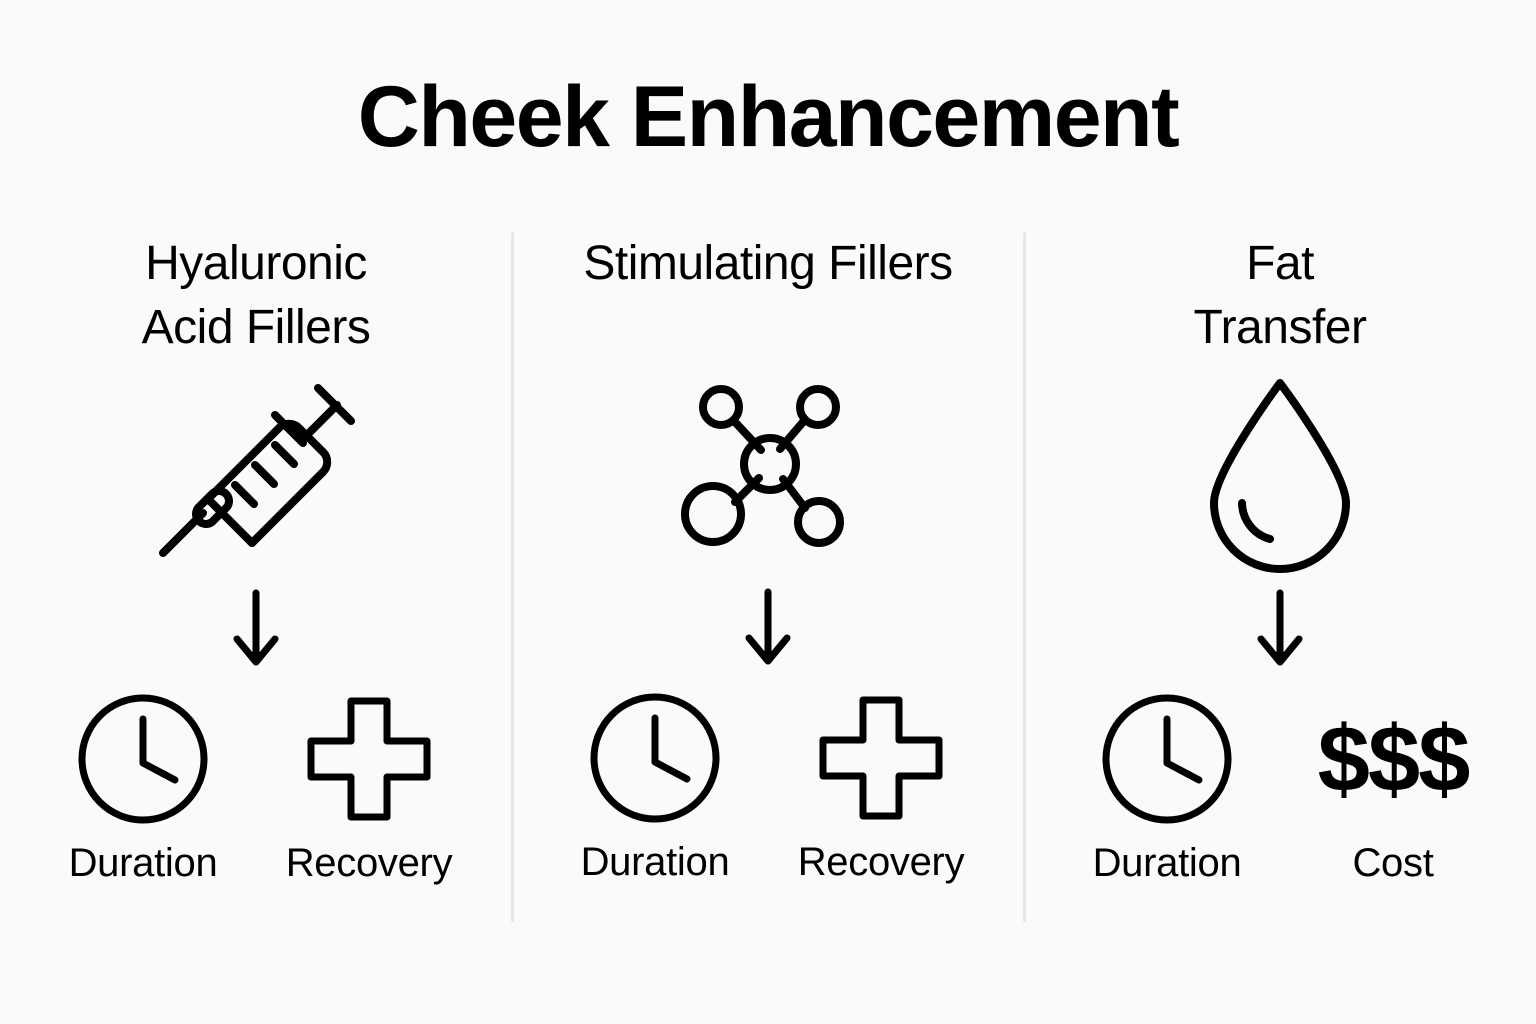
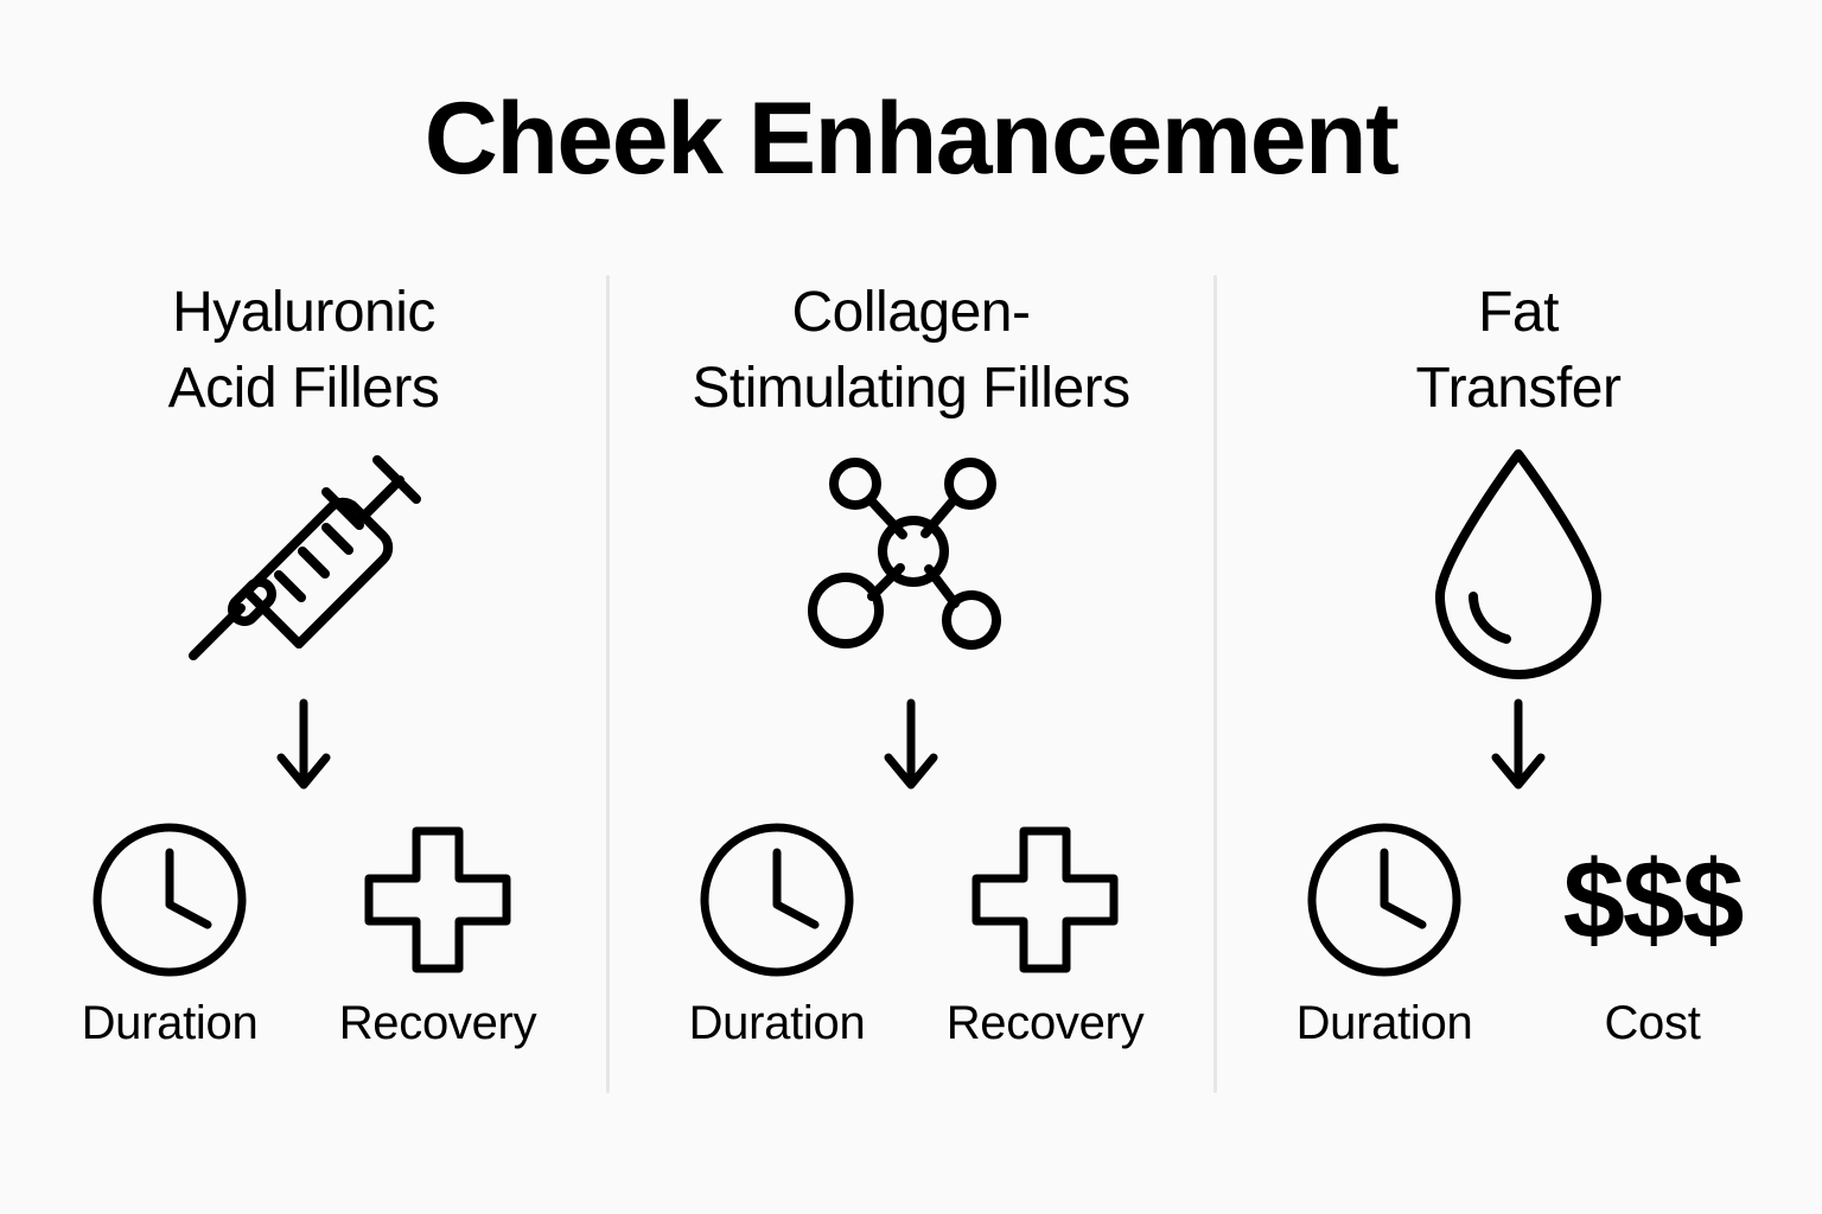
  Cheek Enhancement
  Hyaluronic
  Acid Fillers
  Duration
  Recovery
+ Collagen-
  Stimulating Fillers
  Duration
  Recovery
  Fat
  Transfer
  Duration
  $$$
  Cost
